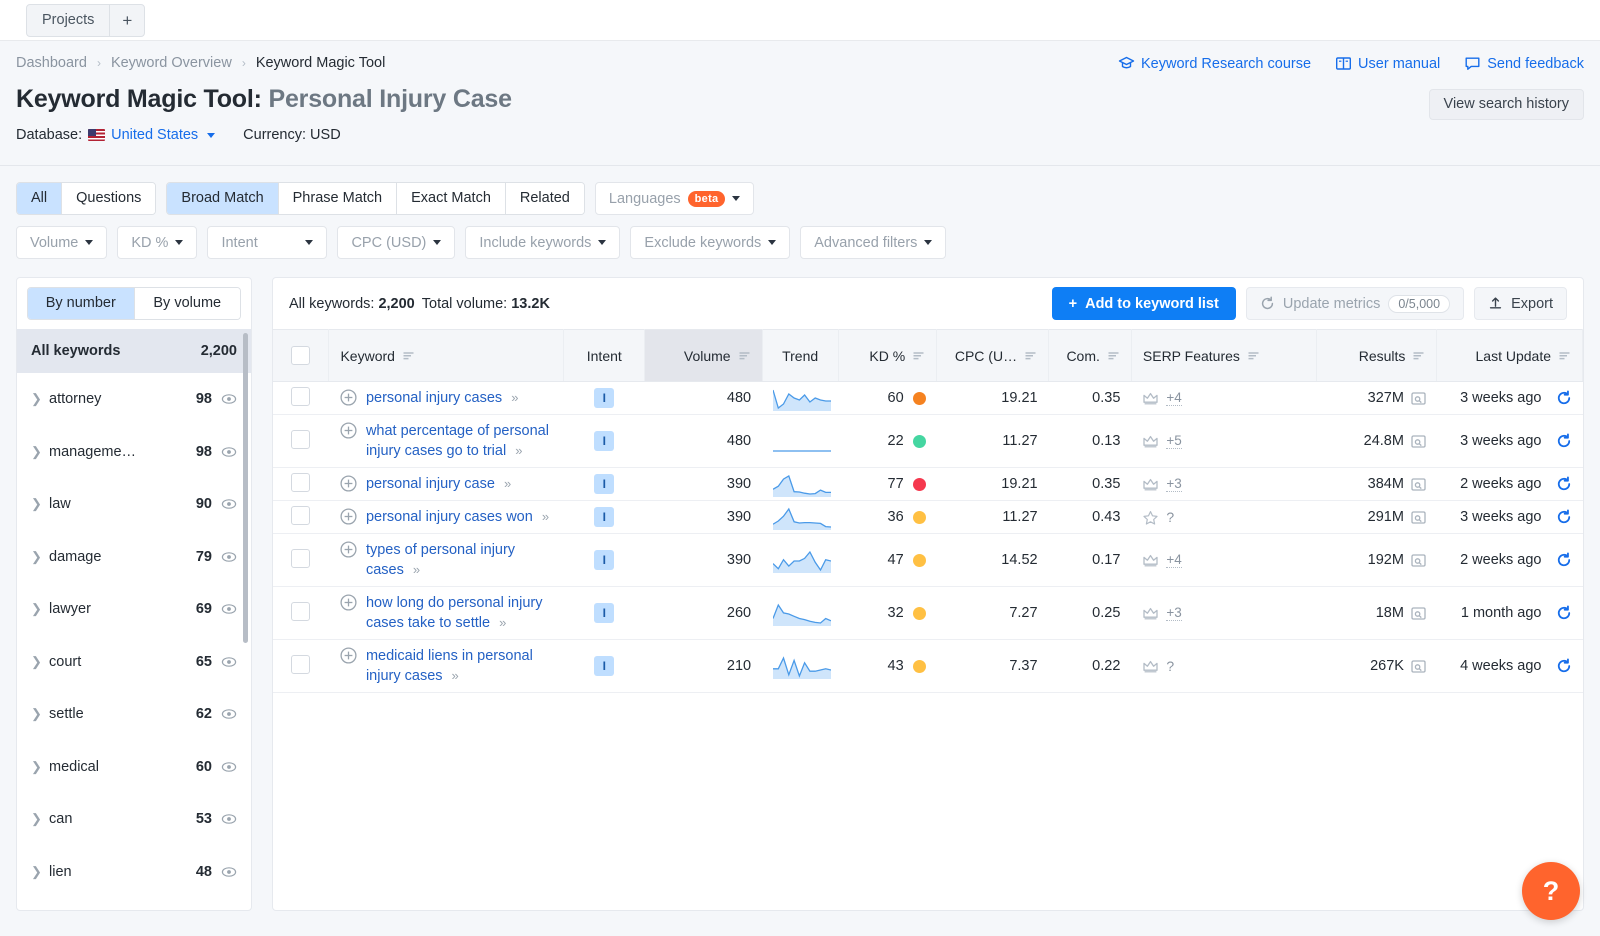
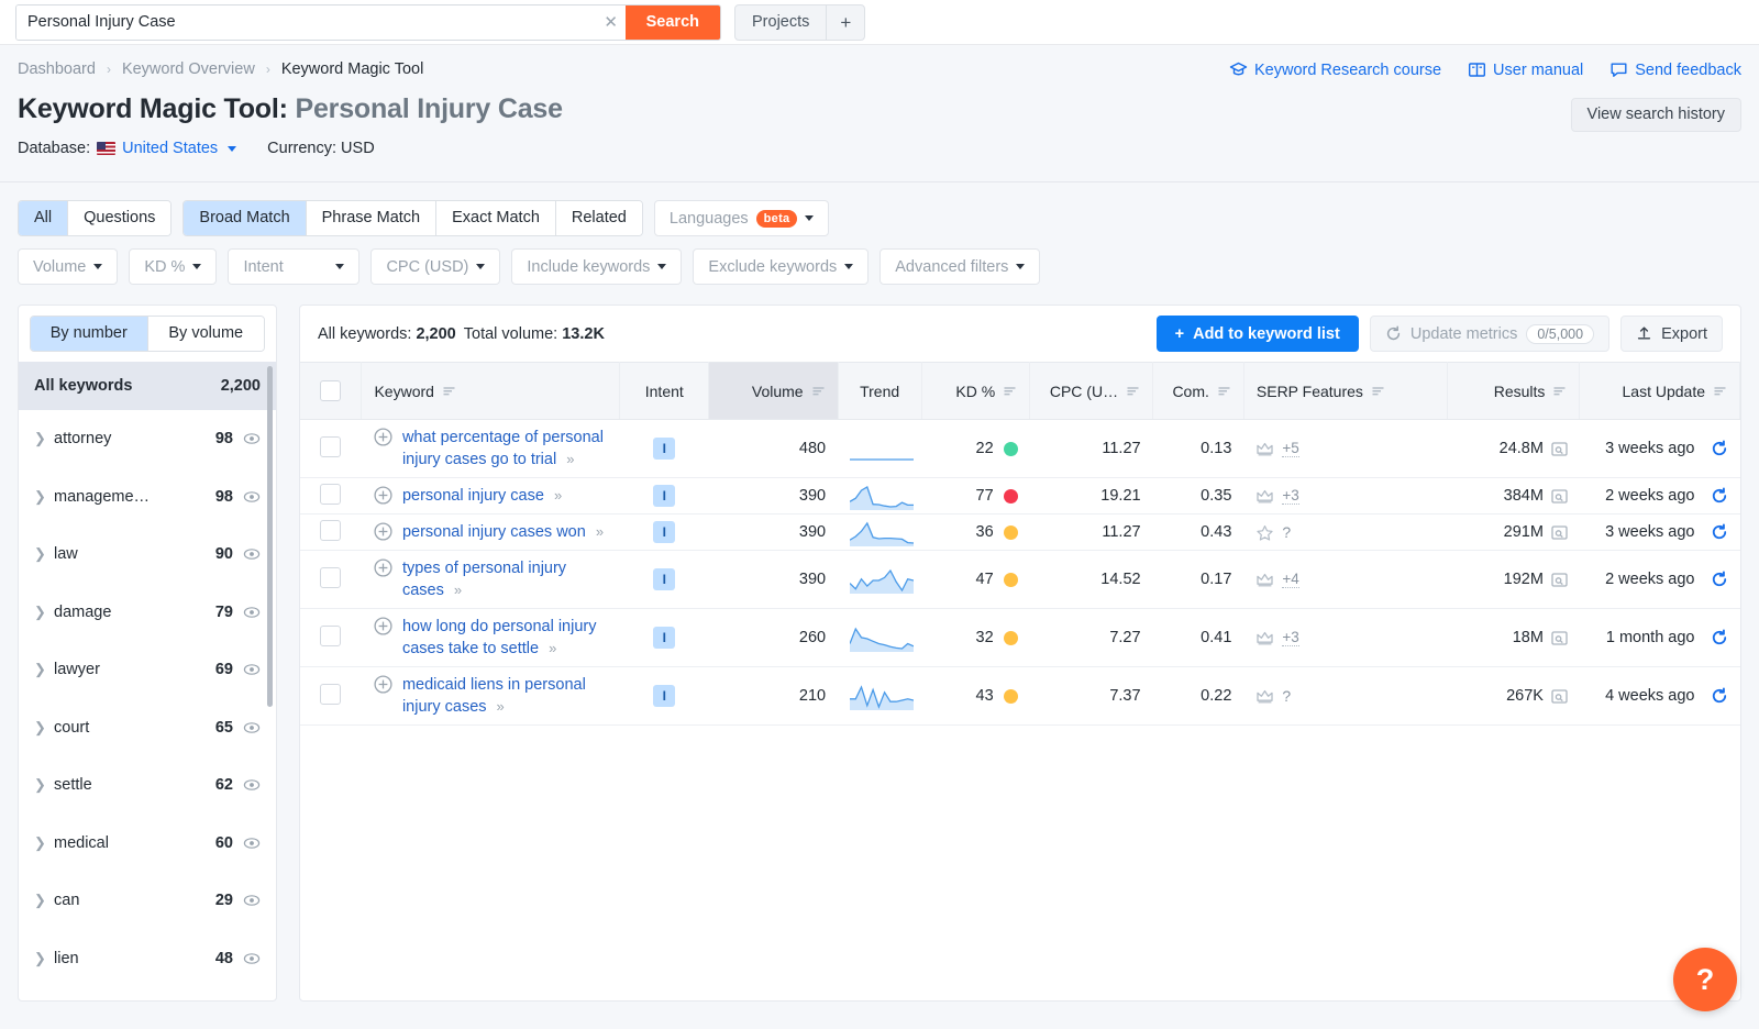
+ Personal Injury Case
+ ✕
+ Search
  Projects
  +
  Dashboard
  ›
  Keyword Overview
  ›
  Keyword Magic Tool
  Keyword Magic Tool: Personal Injury Case
  Database:
  United States
  Currency: USD
  Keyword Research course
  User manual
  Send feedback
  View search history
  All
  Questions
  Broad Match
  Phrase Match
  Exact Match
  Related
  Languages
  beta
  Volume
  KD %
  Intent
  CPC (USD)
  Include keywords
  Exclude keywords
  Advanced filters
  By number
  By volume
  All keywords
  2,200
  ❯
  attorney
  98
  ❯
  manageme…
  98
  ❯
  law
  90
  ❯
  damage
  79
  ❯
  lawyer
  69
  ❯
  court
  65
  ❯
  settle
  62
  ❯
  medical
  60
  ❯
  can
- 53
+ 29
  ❯
  lien
  48
  All keywords: 2,200
  Total volume: 13.2K
  +
  Add to keyword list
  Update metrics
  0/5,000
  Export
  	Keyword	Intent	Volume	Trend	KD %	CPC (U…	Com.	SERP Features	Results	Last Update
- 	personal injury cases »	I	480		60	19.21	0.35	+4	327M	3 weeks ago
  	what percentage of personal injury cases go to trial »	I	480		22	11.27	0.13	+5	24.8M	3 weeks ago
  	personal injury case »	I	390		77	19.21	0.35	+3	384M	2 weeks ago
  	personal injury cases won »	I	390		36	11.27	0.43	?	291M	3 weeks ago
  	types of personal injury cases »	I	390		47	14.52	0.17	+4	192M	2 weeks ago
- 	how long do personal injury cases take to settle »	I	260		32	7.27	0.25	+3	18M	1 month ago
+ 	how long do personal injury cases take to settle »	I	260		32	7.27	0.41	+3	18M	1 month ago
  	medicaid liens in personal injury cases »	I	210		43	7.37	0.22	?	267K	4 weeks ago
  ?
